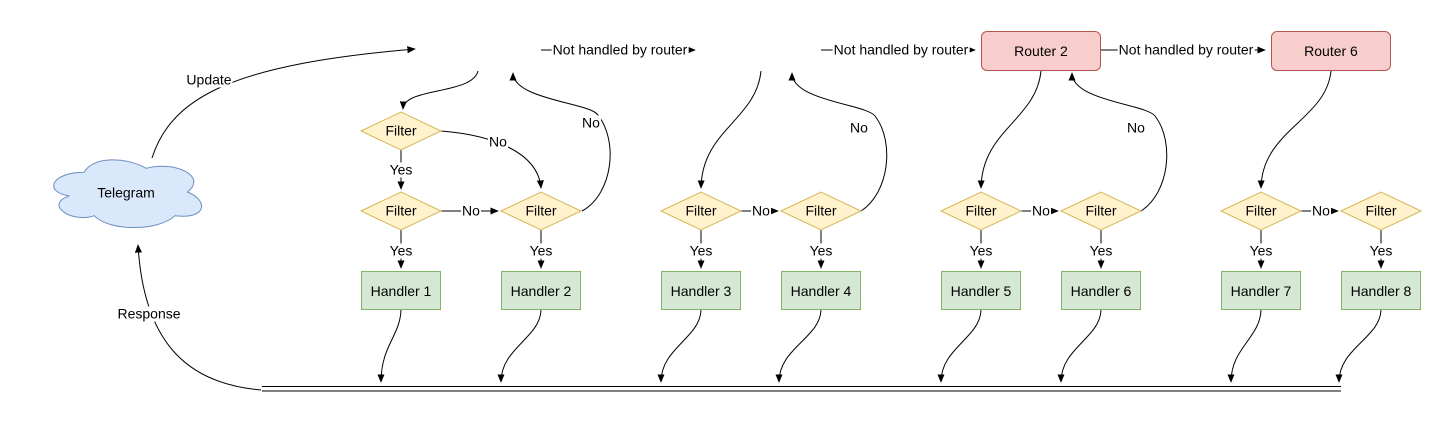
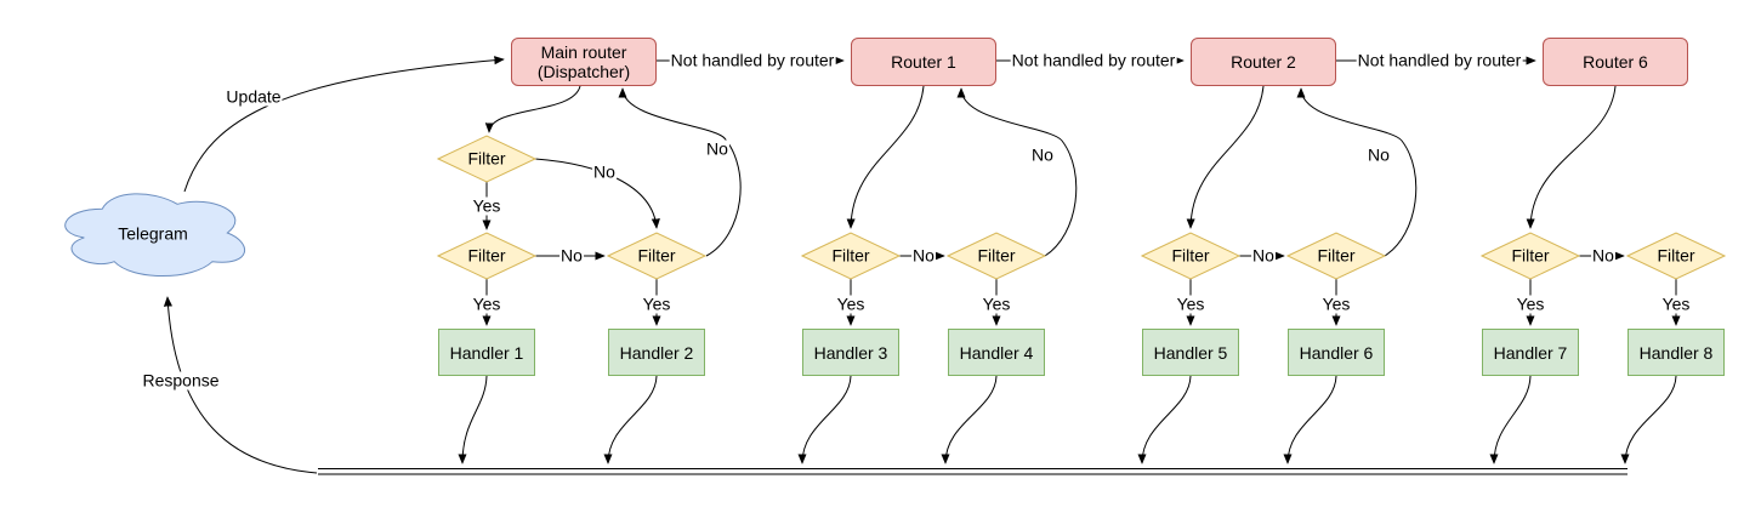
  Telegram
+ Main router
+ (Dispatcher)
+ Router 1
  Router 2
  Router 6
  Handler 1
  Handler 2
  Handler 3
  Handler 4
  Handler 5
  Handler 6
  Handler 7
  Handler 8
  Update
  Response
  Not handled by router
  Not handled by router
  Not handled by router
  Filter
  Filter
  Filter
  Filter
  Filter
  Filter
  Filter
  Filter
  Filter
  Yes
  Yes
  Yes
  Yes
  Yes
  Yes
  Yes
  Yes
  Yes
  No
  No
  No
  No
  No
  No
  No
  No
